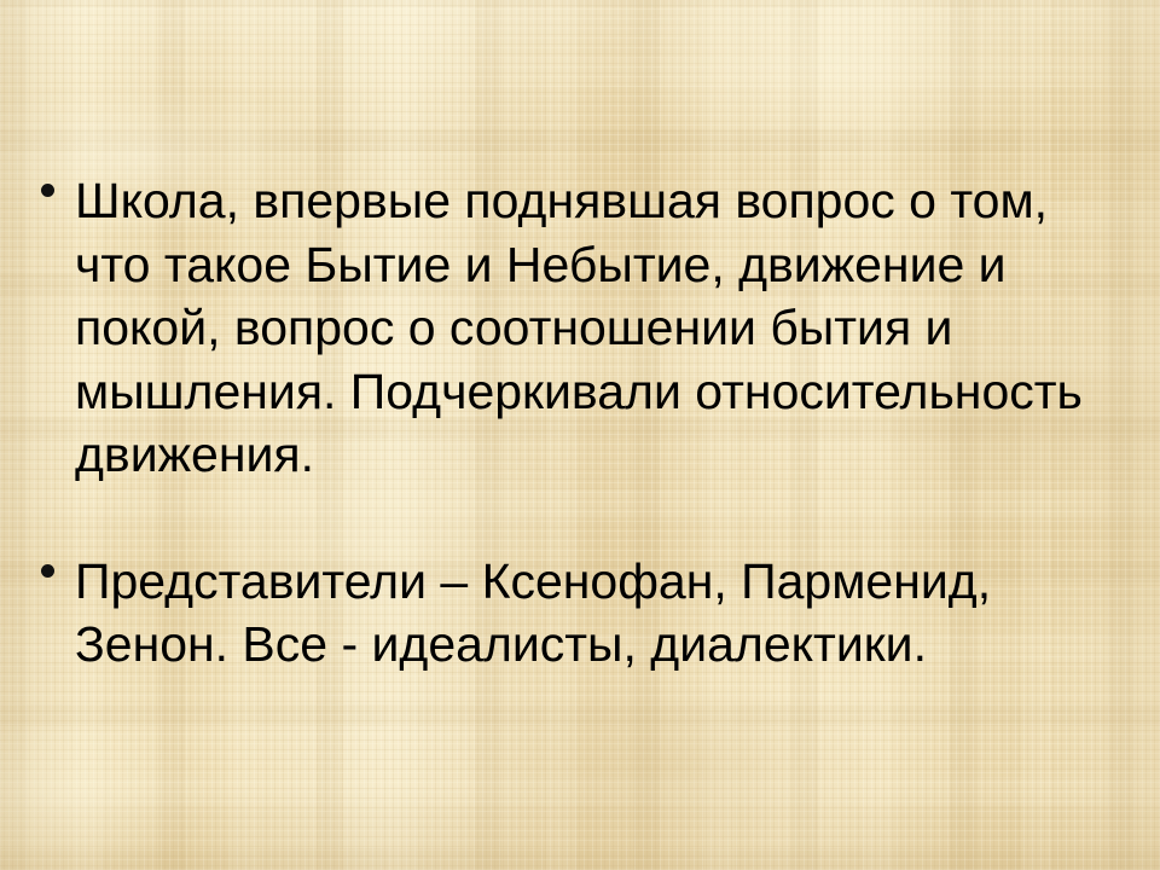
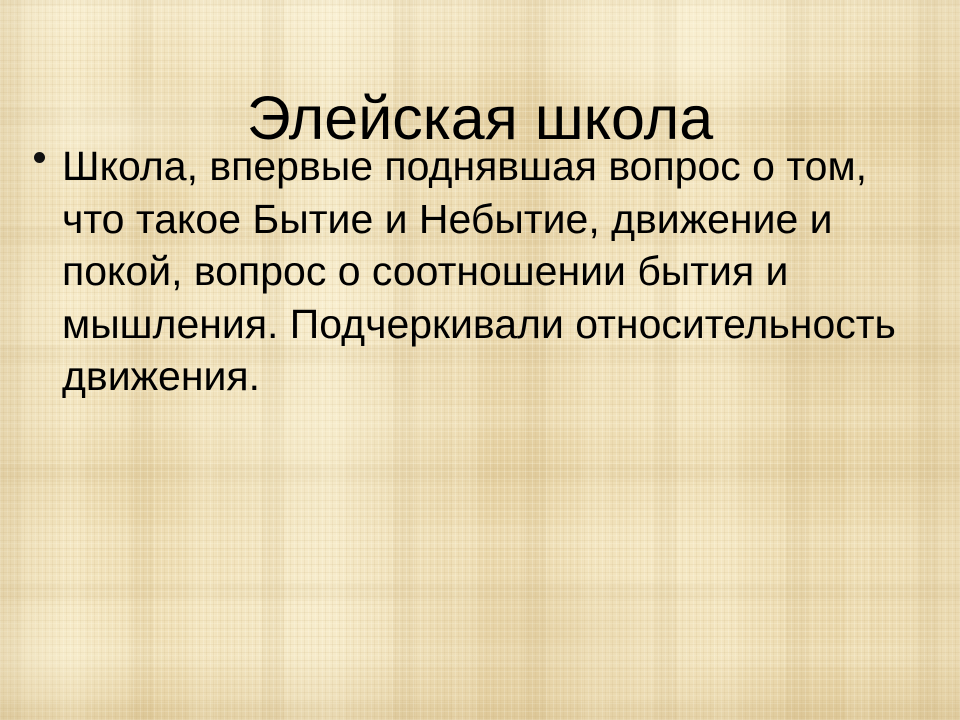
+ Элейская школа
  Школа, впервые поднявшая вопрос о том, что такое Бытие и Небытие, движение и покой, вопрос о соотношении бытия и мышления. Подчеркивали относительность движения.
- Представители – Ксенофан, Парменид, Зенон. Все - идеалисты, диалектики.
